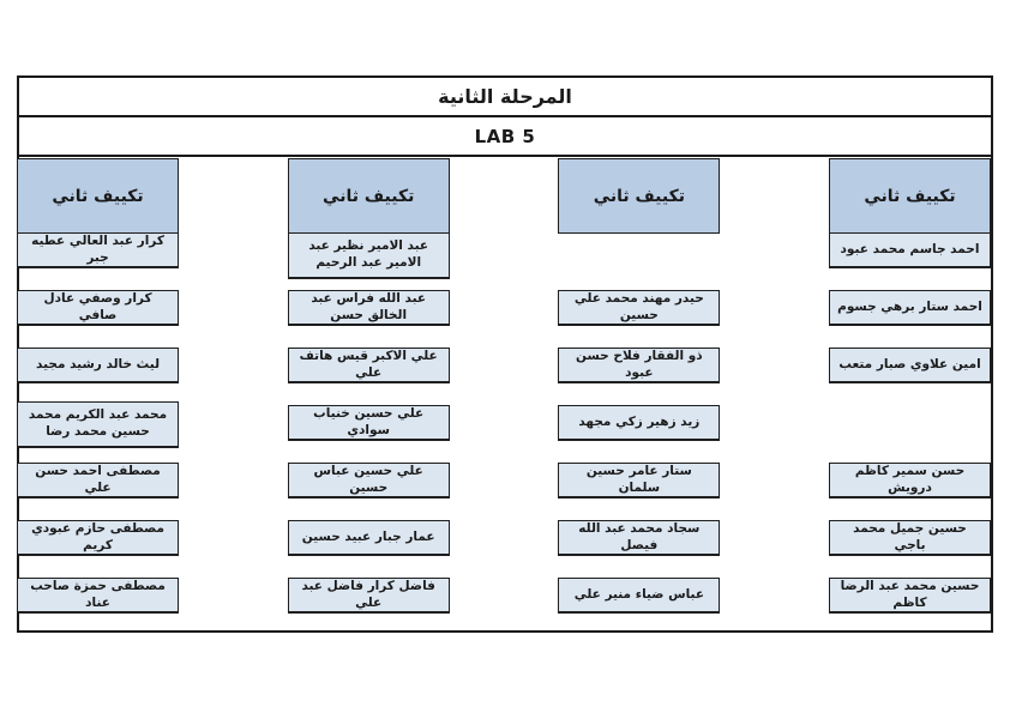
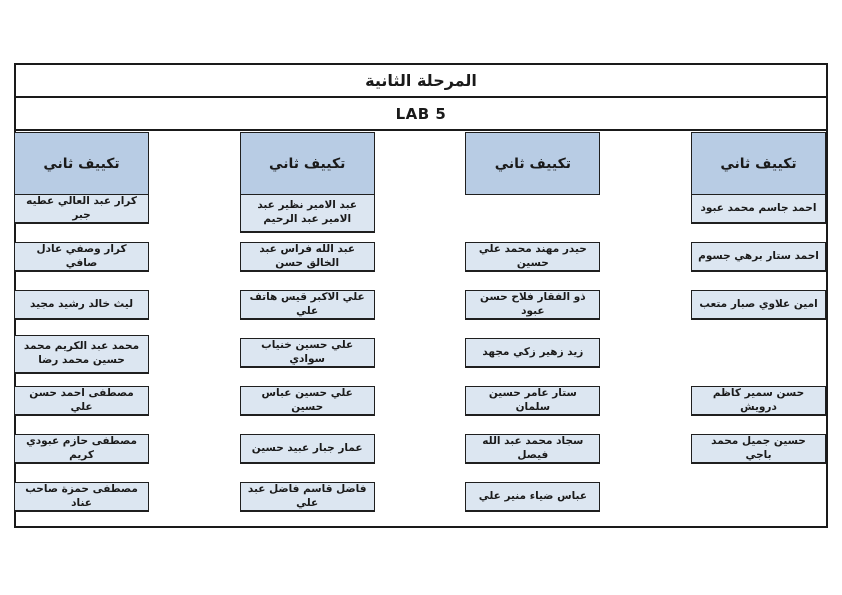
  المرحلة الثانية
  LAB 5
  تكييف ثاني
  احمد جاسم محمد عبود
  احمد ستار برهي جسوم
  امين علاوي صبار متعب
  حسن سمير كاظم درويش
  حسين جميل محمد باجي
- حسين محمد عبد الرضا كاظم
  تكييف ثاني
  حيدر مهند محمد علي حسين
  ذو الفقار فلاح حسن عبود
  زيد زهير زكي مجهد
  ستار عامر حسين سلمان
  سجاد محمد عبد الله فيصل
  عباس ضياء منير علي
  تكييف ثاني
  عبد الامير نظير عبد الامير عبد الرحيم
  عبد الله فراس عبد الخالق حسن
  علي الاكبر قيس هاتف علي
  علي حسين خنياب سوادي
  علي حسين عباس حسين
  عمار جبار عبيد حسين
- فاضل كرار فاضل عبد علي
+ فاضل قاسم فاضل عبد علي
  تكييف ثاني
  كرار عبد العالي عطيه جبر
  كرار وصفي عادل صافي
  ليث خالد رشيد مجيد
  محمد عبد الكريم محمد حسين محمد رضا
  مصطفى احمد حسن علي
  مصطفى حازم عبودي كريم
  مصطفى حمزة صاحب عناد
